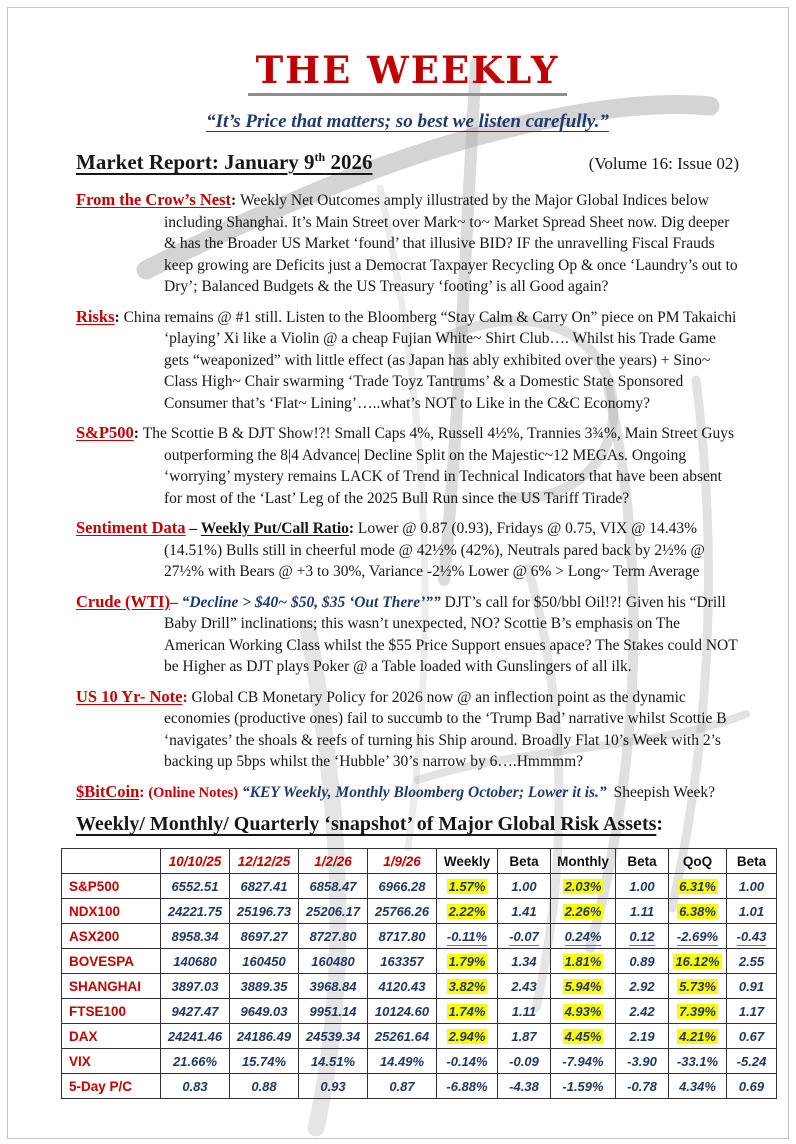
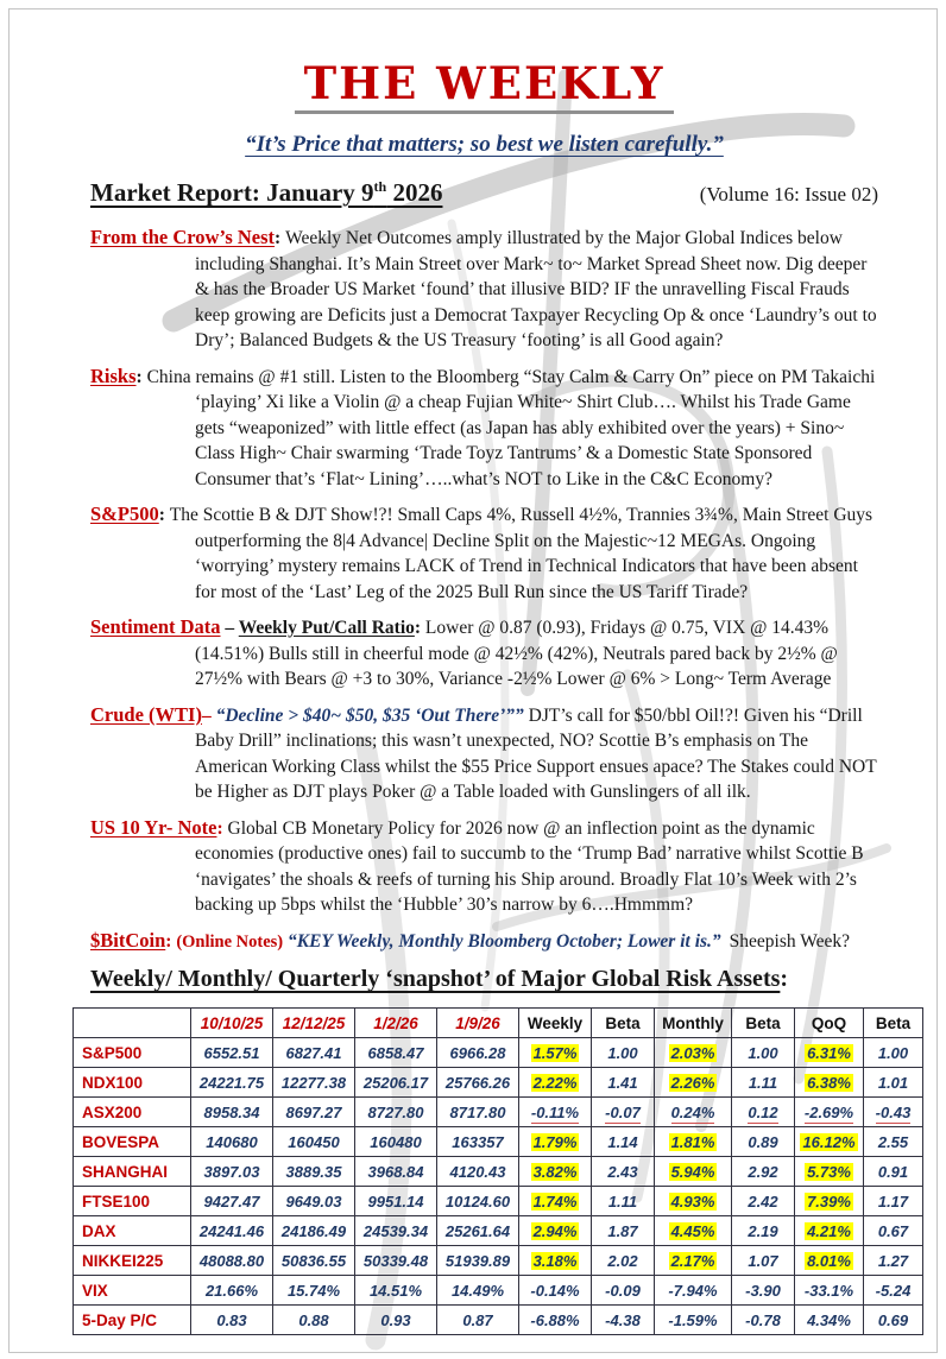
  THE WEEKLY
  “It’s Price that matters; so best we listen carefully.”
  Market Report: January 9th 2026
  (Volume 16: Issue 02)
  From the Crow’s Nest: Weekly Net Outcomes amply illustrated by the Major Global Indices below including Shanghai. It’s Main Street over Mark~ to~ Market Spread Sheet now. Dig deeper & has the Broader US Market ‘found’ that illusive BID? IF the unravelling Fiscal Frauds keep growing are Deficits just a Democrat Taxpayer Recycling Op & once ‘Laundry’s out to Dry’; Balanced Budgets & the US Treasury ‘footing’ is all Good again?
  Risks: China remains @ #1 still. Listen to the Bloomberg “Stay Calm & Carry On” piece on PM Takaichi ‘playing’ Xi like a Violin @ a cheap Fujian White~ Shirt Club…. Whilst his Trade Game gets “weaponized” with little effect (as Japan has ably exhibited over the years) + Sino~ Class High~ Chair swarming ‘Trade Toyz Tantrums’ & a Domestic State Sponsored Consumer that’s ‘Flat~ Lining’…..what’s NOT to Like in the C&C Economy?
  S&P500: The Scottie B & DJT Show!?! Small Caps 4%, Russell 4½%, Trannies 3¾%, Main Street Guys outperforming the 8|4 Advance| Decline Split on the Majestic~12 MEGAs. Ongoing ‘worrying’ mystery remains LACK of Trend in Technical Indicators that have been absent for most of the ‘Last’ Leg of the 2025 Bull Run since the US Tariff Tirade?
  Sentiment Data – Weekly Put/Call Ratio: Lower @ 0.87 (0.93), Fridays @ 0.75, VIX @ 14.43% (14.51%) Bulls still in cheerful mode @ 42½% (42%), Neutrals pared back by 2½% @ 27½% with Bears @ +3 to 30%, Variance -2½% Lower @ 6% > Long~ Term Average
  Crude (WTI)– “Decline > $40~ $50, $35 ‘Out There’”” DJT’s call for $50/bbl Oil!?! Given his “Drill Baby Drill” inclinations; this wasn’t unexpected, NO? Scottie B’s emphasis on The American Working Class whilst the $55 Price Support ensues apace? The Stakes could NOT be Higher as DJT plays Poker @ a Table loaded with Gunslingers of all ilk.
  US 10 Yr- Note: Global CB Monetary Policy for 2026 now @ an inflection point as the dynamic economies (productive ones) fail to succumb to the ‘Trump Bad’ narrative whilst Scottie B ‘navigates’ the shoals & reefs of turning his Ship around. Broadly Flat 10’s Week with 2’s backing up 5bps whilst the ‘Hubble’ 30’s narrow by 6….Hmmmm?
  $BitCoin: (Online Notes) “KEY Weekly, Monthly Bloomberg October; Lower it is.” Sheepish Week?
  Weekly/ Monthly/ Quarterly ‘snapshot’ of Major Global Risk Assets:
  	10/10/25	12/12/25	1/2/26	1/9/26	Weekly	Beta	Monthly	Beta	QoQ	Beta
  S&P500	6552.51	6827.41	6858.47	6966.28	1.57%	1.00	2.03%	1.00	6.31%	1.00
- NDX100	24221.75	25196.73	25206.17	25766.26	2.22%	1.41	2.26%	1.11	6.38%	1.01
+ NDX100	24221.75	12277.38	25206.17	25766.26	2.22%	1.41	2.26%	1.11	6.38%	1.01
  ASX200	8958.34	8697.27	8727.80	8717.80	-0.11%	-0.07	0.24%	0.12	-2.69%	-0.43
- BOVESPA	140680	160450	160480	163357	1.79%	1.34	1.81%	0.89	16.12%	2.55
+ BOVESPA	140680	160450	160480	163357	1.79%	1.14	1.81%	0.89	16.12%	2.55
  SHANGHAI	3897.03	3889.35	3968.84	4120.43	3.82%	2.43	5.94%	2.92	5.73%	0.91
  FTSE100	9427.47	9649.03	9951.14	10124.60	1.74%	1.11	4.93%	2.42	7.39%	1.17
  DAX	24241.46	24186.49	24539.34	25261.64	2.94%	1.87	4.45%	2.19	4.21%	0.67
+ NIKKEI225	48088.80	50836.55	50339.48	51939.89	3.18%	2.02	2.17%	1.07	8.01%	1.27
  VIX	21.66%	15.74%	14.51%	14.49%	-0.14%	-0.09	-7.94%	-3.90	-33.1%	-5.24
  5-Day P/C	0.83	0.88	0.93	0.87	-6.88%	-4.38	-1.59%	-0.78	4.34%	0.69
